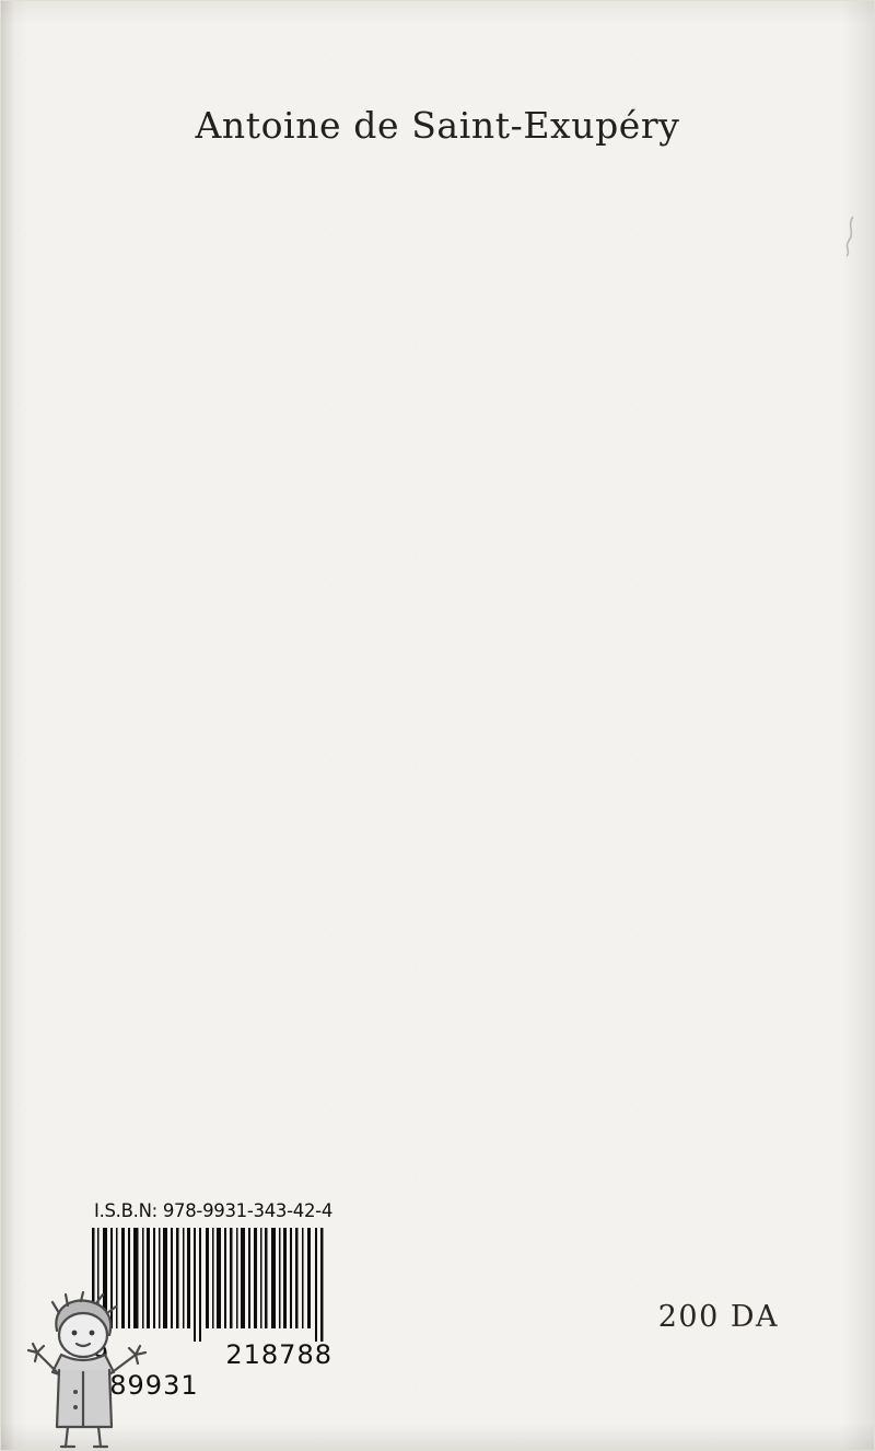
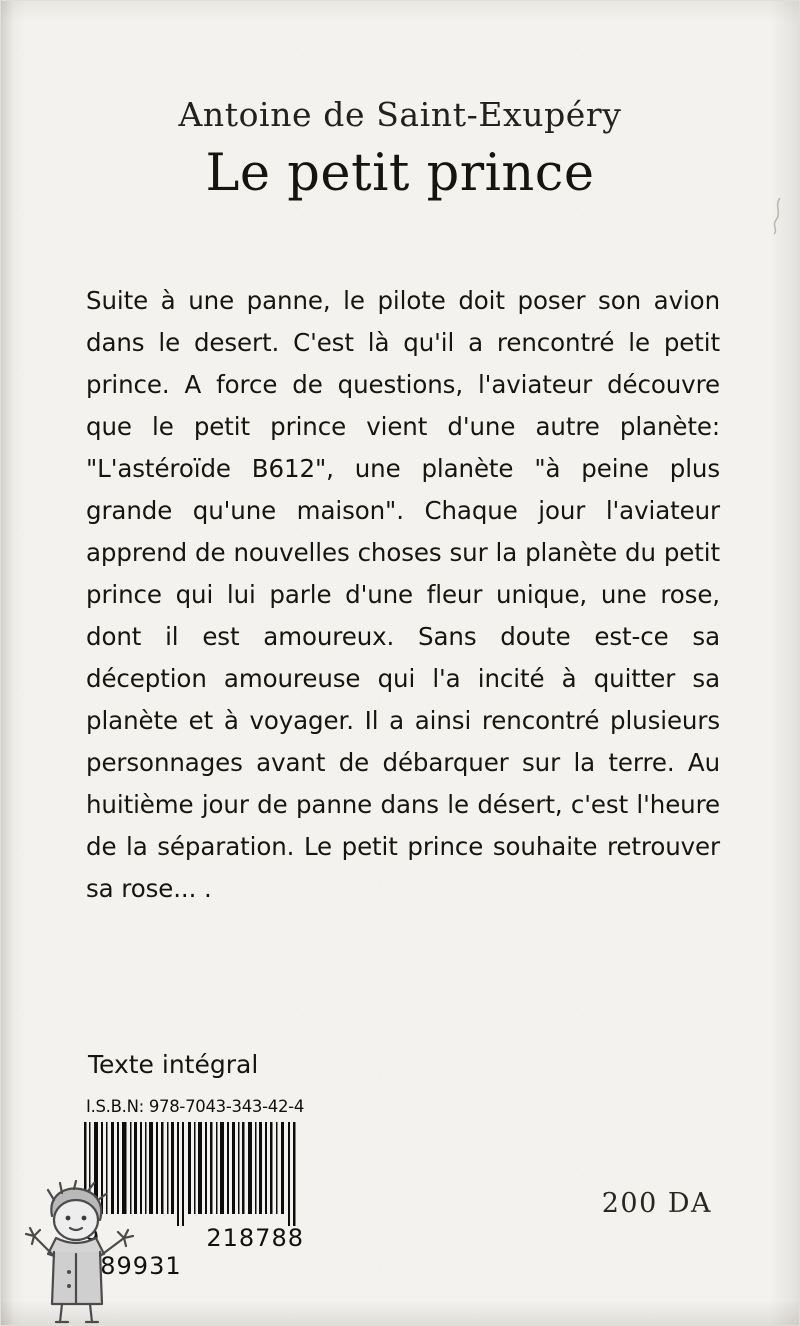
  Antoine de Saint-Exupéry
+ Le petit prince
+ Suite à une panne, le pilote doit poser son avion dans le desert. C'est là qu'il a rencontré le petit prince. A force de questions, l'aviateur découvre que le petit prince vient d'une autre planète: "L'astéroïde B612", une planète "à peine plus grande qu'une maison". Chaque jour l'aviateur apprend de nouvelles choses sur la planète du petit prince qui lui parle d'une fleur unique, une rose, dont il est amoureux. Sans doute est-ce sa déception amoureuse qui l'a incité à quitter sa planète et à voyager. Il a ainsi rencontré plusieurs personnages avant de débarquer sur la terre. Au huitième jour de panne dans le désert, c'est l'heure de la séparation. Le petit prince souhaite retrouver sa rose... .
+ Texte intégral
- I.S.B.N: 978-9931-343-42-4
+ I.S.B.N: 978-7043-343-42-4
  9 89931
  218788
  200 DA
